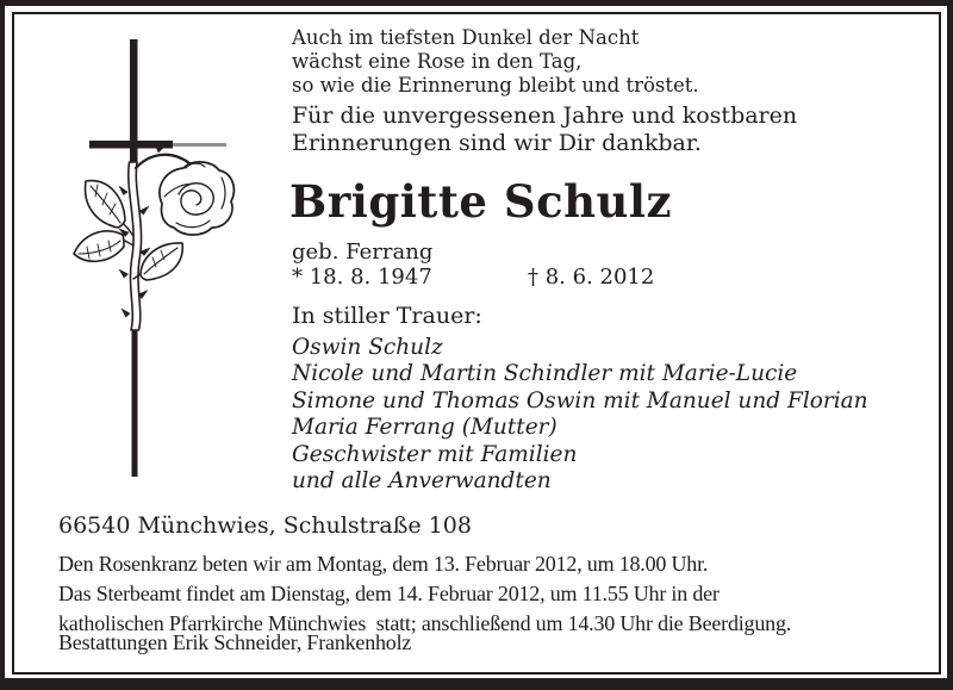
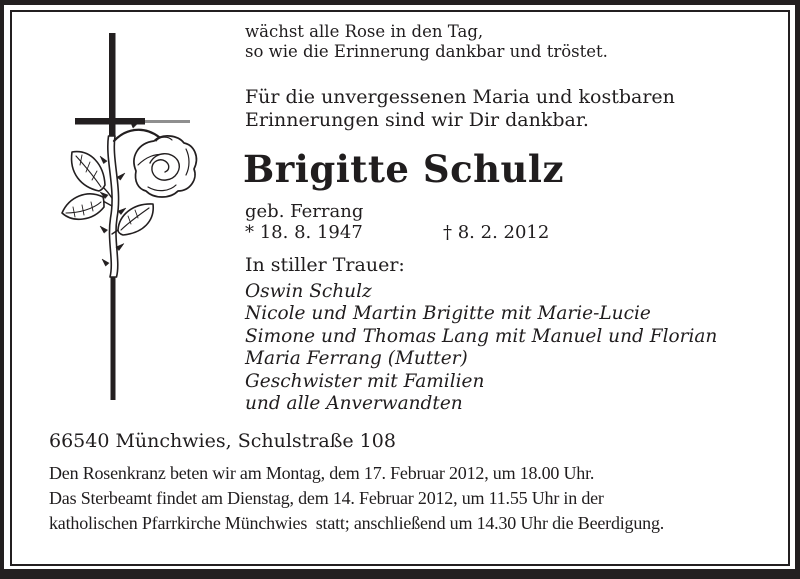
- Auch im tiefsten Dunkel der Nacht
- wächst eine Rose in den Tag,
+ wächst alle Rose in den Tag,
- so wie die Erinnerung bleibt und tröstet.
+ so wie die Erinnerung dankbar und tröstet.
- Für die unvergessenen Jahre und kostbaren
+ Für die unvergessenen Maria und kostbaren
  Erinnerungen sind wir Dir dankbar.
  Brigitte Schulz
  geb. Ferrang
  * 18. 8. 1947
- † 8. 6. 2012
+ † 8. 2. 2012
  In stiller Trauer:
  Oswin Schulz
- Nicole und Martin Schindler mit Marie-Lucie
+ Nicole und Martin Brigitte mit Marie-Lucie
- Simone und Thomas Oswin mit Manuel und Florian
+ Simone und Thomas Lang mit Manuel und Florian
  Maria Ferrang (Mutter)
  Geschwister mit Familien
  und alle Anverwandten
  66540 Münchwies, Schulstraße 108
- Den Rosenkranz beten wir am Montag, dem 13. Februar 2012, um 18.00 Uhr.
+ Den Rosenkranz beten wir am Montag, dem 17. Februar 2012, um 18.00 Uhr.
  Das Sterbeamt findet am Dienstag, dem 14. Februar 2012, um 11.55 Uhr in der
  katholischen Pfarrkirche Münchwies statt; anschließend um 14.30 Uhr die Beerdigung.
- Bestattungen Erik Schneider, Frankenholz
